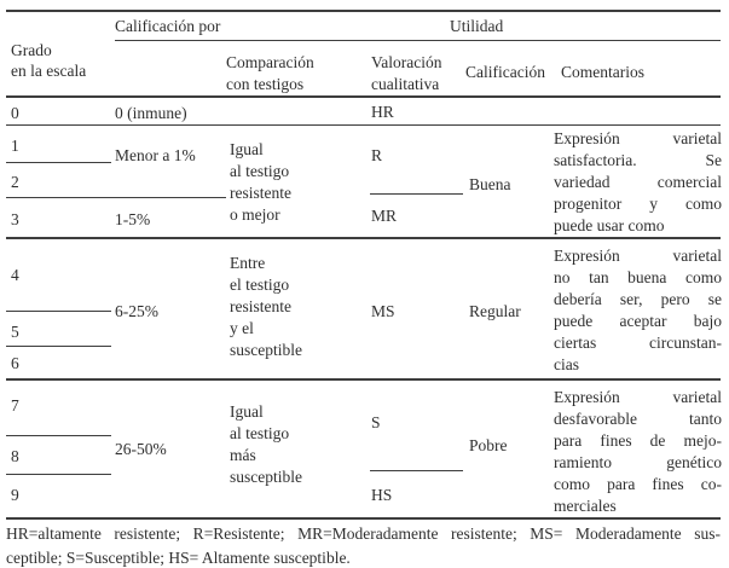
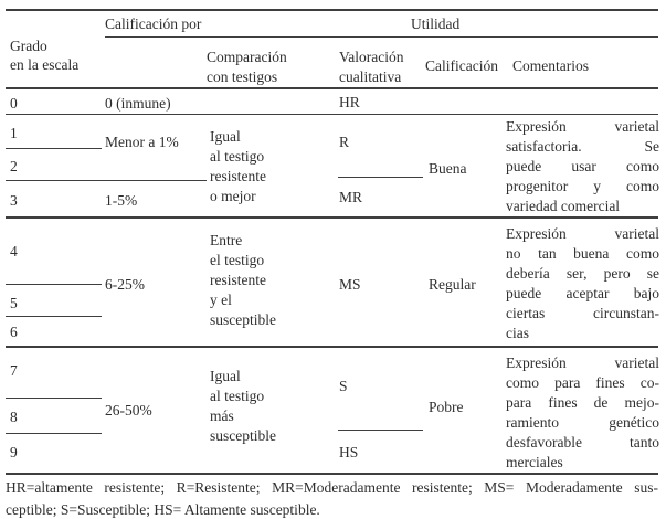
  Grado
  en la escala
  Calificación por
  Utilidad
  Comparación
  con testigos
  Valoración
  cualitativa
  Calificación
  Comentarios
  0
  0 (inmune)
  HR
  1
  2
  3
  Menor a 1%
  1-5%
  Igual
  al testigo
  resistente
  o mejor
  R
  MR
  Buena
  Expresión varietal
  satisfactoria. Se
- variedad comercial
+ puede usar como
  progenitor y como
- puede usar como
+ variedad comercial
  4
  5
  6
  6-25%
  Entre
  el testigo
  resistente
  y el
  susceptible
  MS
  Regular
  Expresión varietal
  no tan buena como
  debería ser, pero se
  puede aceptar bajo
  ciertas circunstan-
  cias
  7
  8
  9
  26-50%
  Igual
  al testigo
  más
  susceptible
  S
  HS
  Pobre
  Expresión varietal
- desfavorable tanto
+ como para fines co-
  para fines de mejo-
  ramiento genético
- como para fines co-
+ desfavorable tanto
  merciales
  HR=altamente resistente; R=Resistente; MR=Moderadamente resistente; MS= Moderadamente sus-
  ceptible; S=Susceptible; HS= Altamente susceptible.
